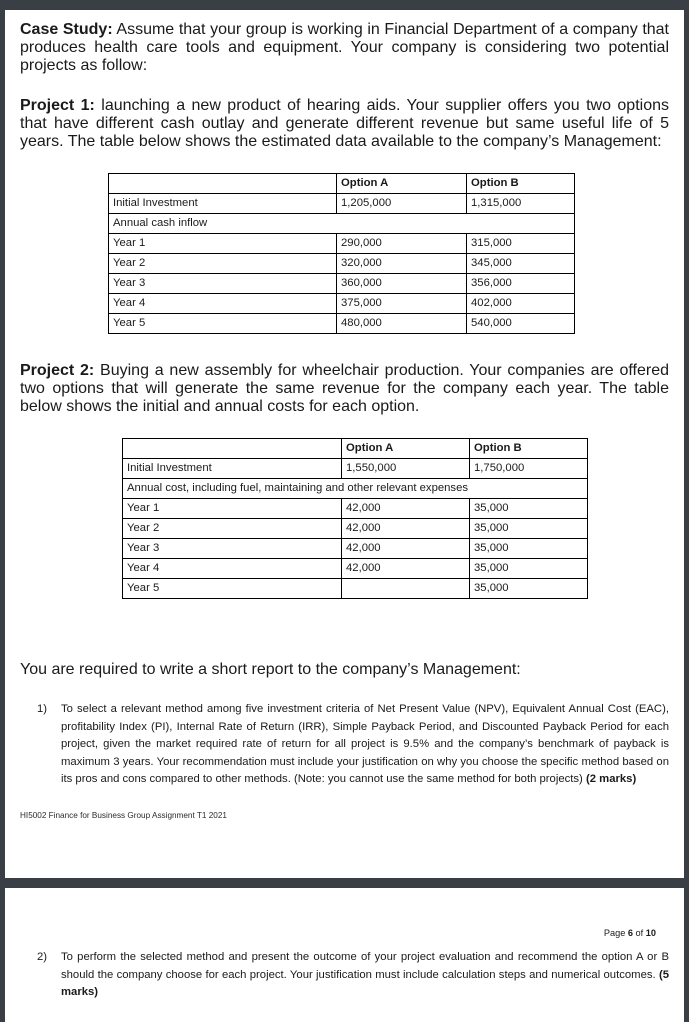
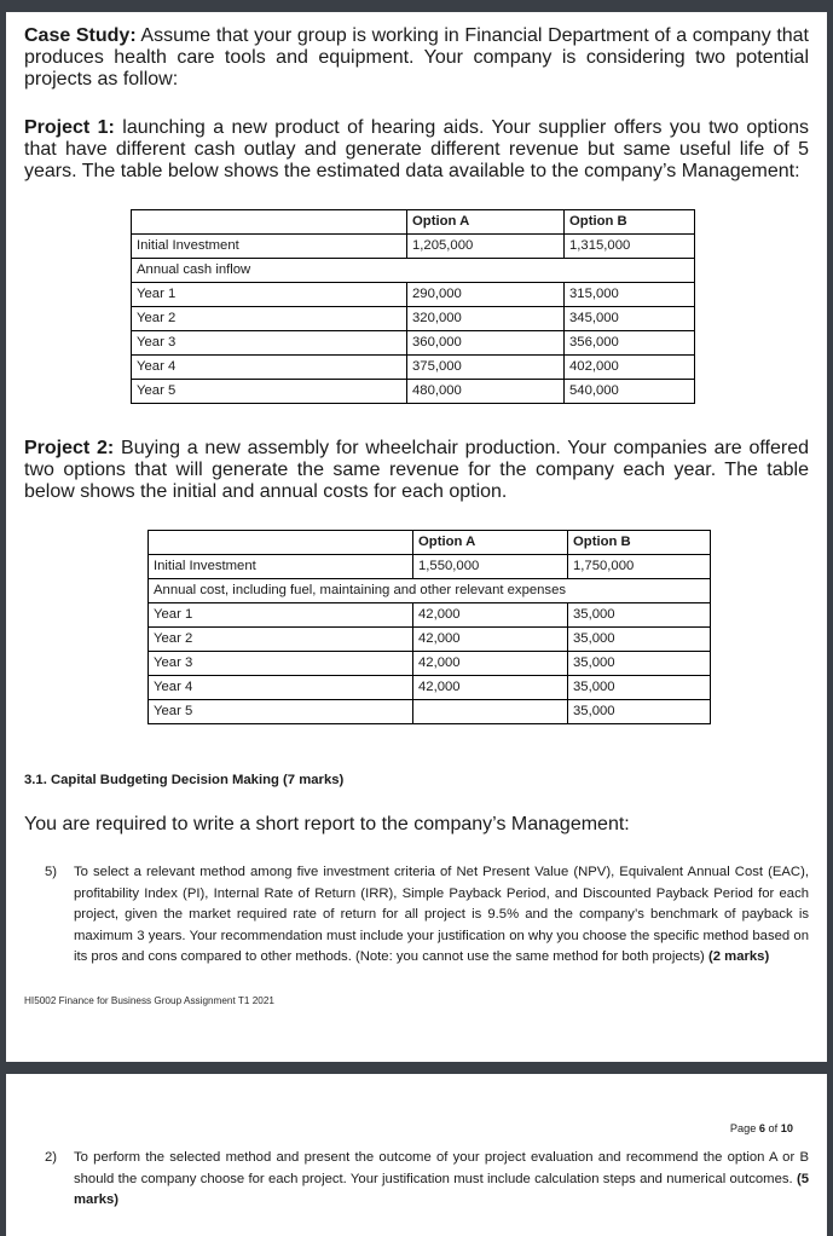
  Case Study: Assume that your group is working in Financial Department of a company that produces health care tools and equipment. Your company is considering two potential projects as follow:
  Project 1: launching a new product of hearing aids. Your supplier offers you two options that have different cash outlay and generate different revenue but same useful life of 5 years. The table below shows the estimated data available to the company’s Management:
  	Option A	Option B
  Initial Investment	1,205,000	1,315,000
  Annual cash inflow
  Year 1	290,000	315,000
  Year 2	320,000	345,000
  Year 3	360,000	356,000
  Year 4	375,000	402,000
  Year 5	480,000	540,000
  Project 2: Buying a new assembly for wheelchair production. Your companies are offered two options that will generate the same revenue for the company each year. The table below shows the initial and annual costs for each option.
  	Option A	Option B
  Initial Investment	1,550,000	1,750,000
  Annual cost, including fuel, maintaining and other relevant expenses
  Year 1	42,000	35,000
  Year 2	42,000	35,000
  Year 3	42,000	35,000
  Year 4	42,000	35,000
  Year 5		35,000
+ 3.1. Capital Budgeting Decision Making (7 marks)
  You are required to write a short report to the company’s Management:
- 1)
+ 5)
  To select a relevant method among five investment criteria of Net Present Value (NPV), Equivalent Annual Cost (EAC), profitability Index (PI), Internal Rate of Return (IRR), Simple Payback Period, and Discounted Payback Period for each project, given the market required rate of return for all project is 9.5% and the company’s benchmark of payback is maximum 3 years. Your recommendation must include your justification on why you choose the specific method based on its pros and cons compared to other methods. (Note: you cannot use the same method for both projects) (2 marks)
  HI5002 Finance for Business Group Assignment T1 2021
  Page 6 of 10
  2)
  To perform the selected method and present the outcome of your project evaluation and recommend the option A or B should the company choose for each project. Your justification must include calculation steps and numerical outcomes. (5 marks)
